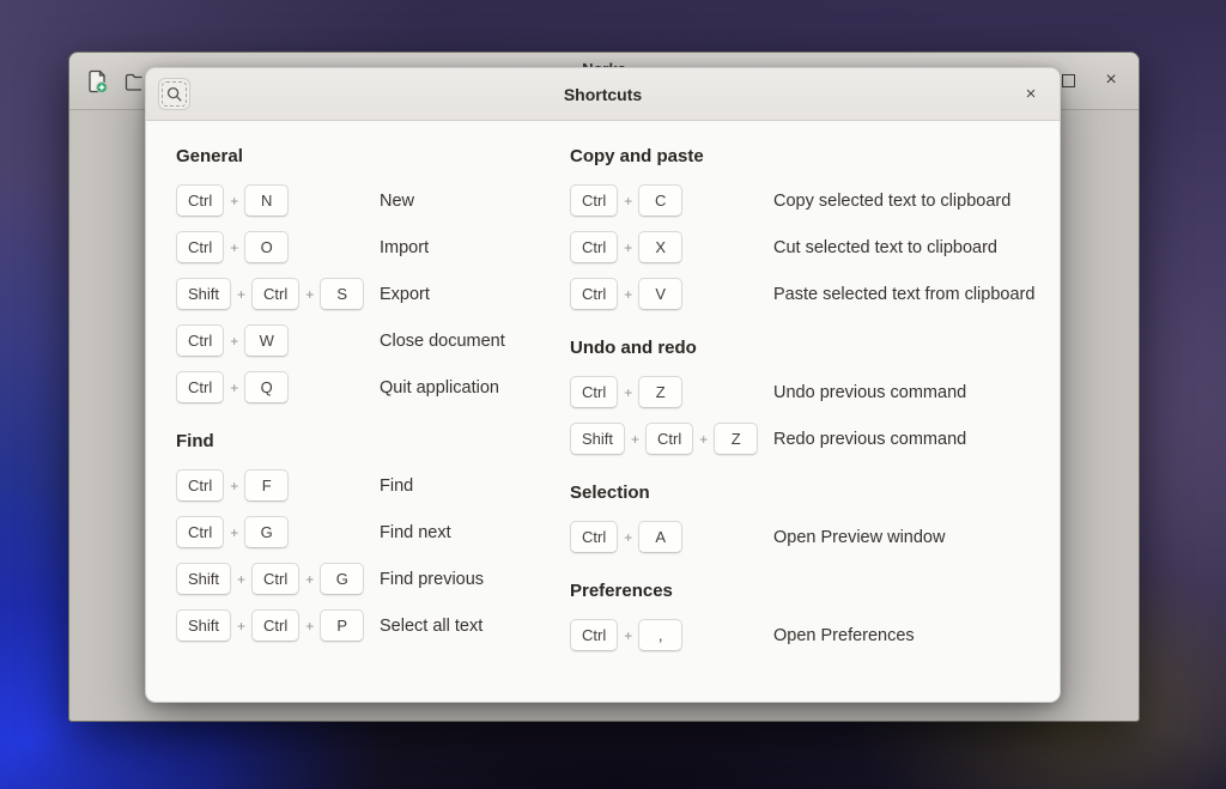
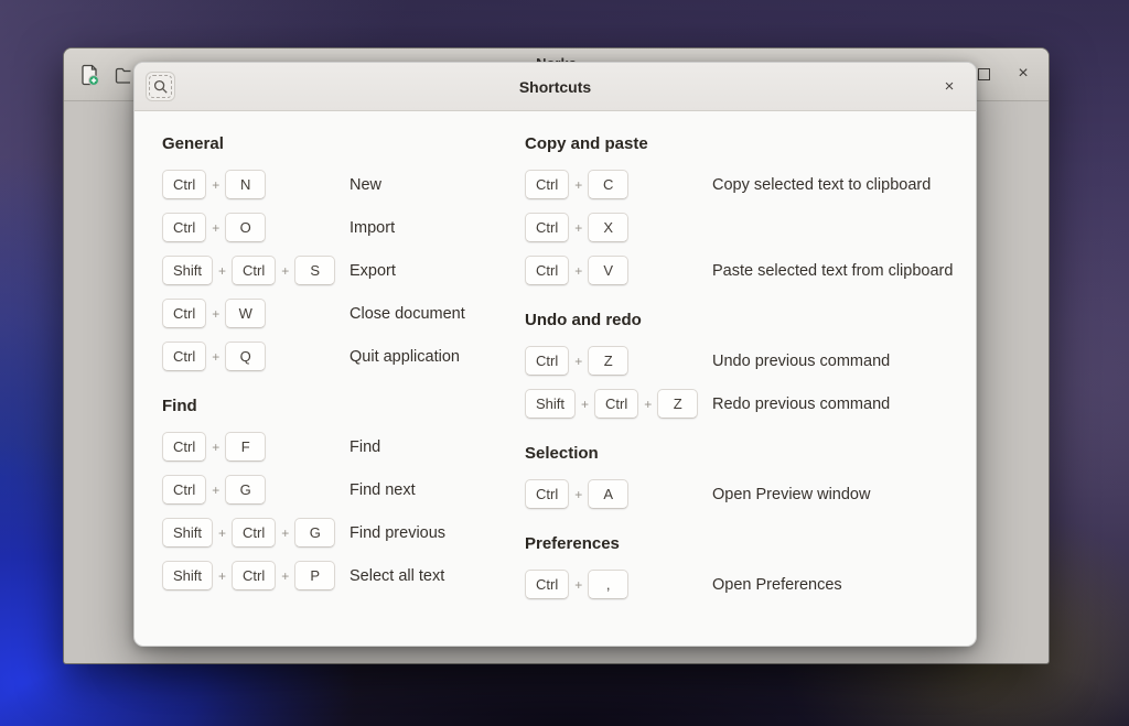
  ×
  Shortcuts
  ×
  General
  Ctrl
  +
  N
  New
  Ctrl
  +
  O
  Import
  Shift
  +
  Ctrl
  +
  S
  Export
  Ctrl
  +
  W
  Close document
  Ctrl
  +
  Q
  Quit application
  Find
  Ctrl
  +
  F
  Find
  Ctrl
  +
  G
  Find next
  Shift
  +
  Ctrl
  +
  G
  Find previous
  Shift
  +
  Ctrl
  +
  P
  Select all text
  Copy and paste
  Ctrl
  +
  C
  Copy selected text to clipboard
  Ctrl
  +
  X
- Cut selected text to clipboard
  Ctrl
  +
  V
  Paste selected text from clipboard
  Undo and redo
  Ctrl
  +
  Z
  Undo previous command
  Shift
  +
  Ctrl
  +
  Z
  Redo previous command
  Selection
  Ctrl
  +
  A
  Open Preview window
  Preferences
  Ctrl
  +
  ,
  Open Preferences
